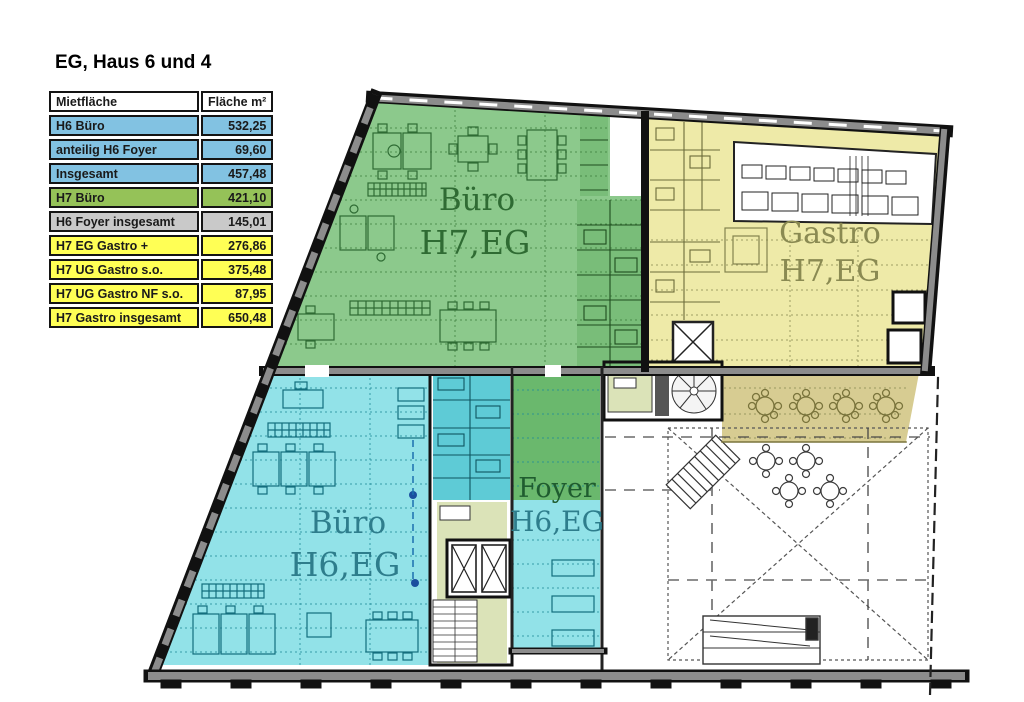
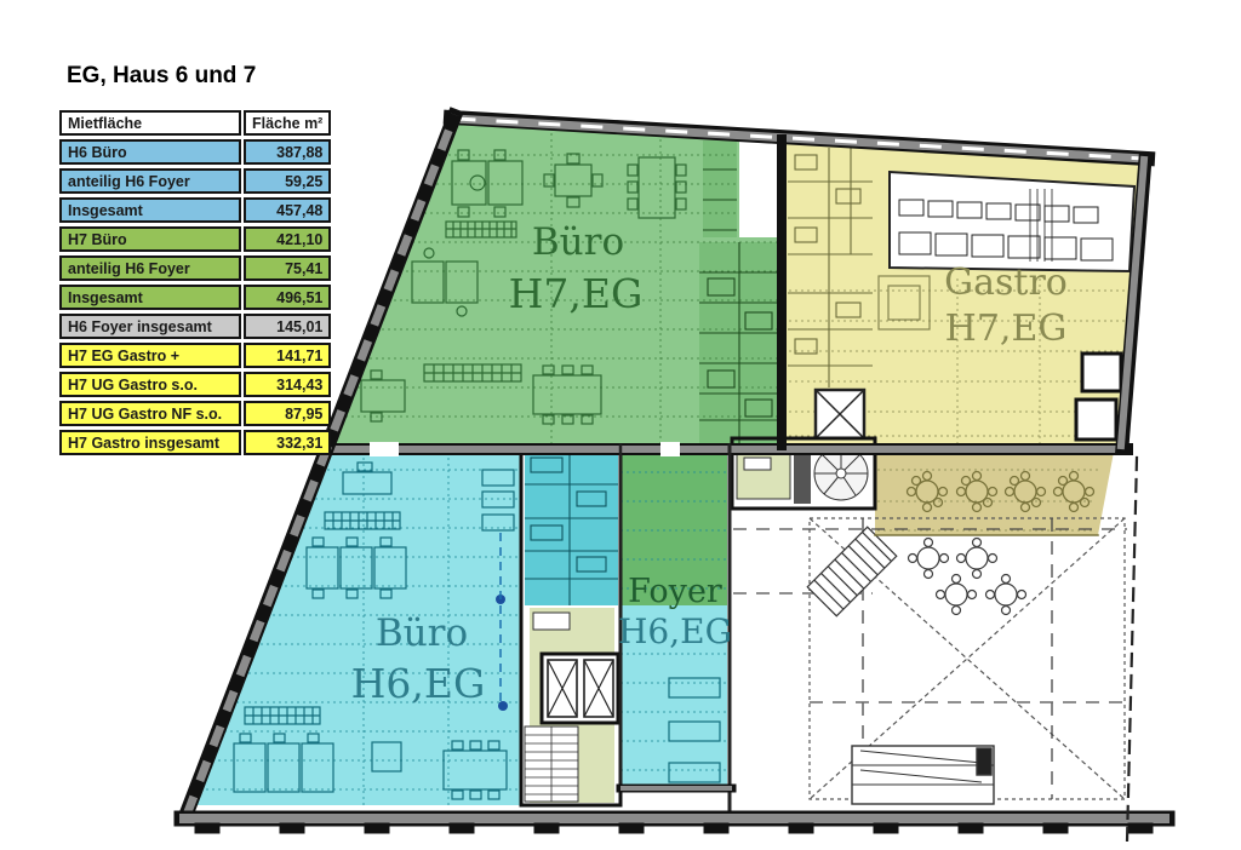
  Büro
  H7,EG
  Gastro
  H7,EG
  Büro
  H6,EG
  Foyer
  H6,EG
- EG, Haus 6 und 4
+ EG, Haus 6 und 7
  Mietfläche	Fläche m²
- H6 Büro	532,25
+ H6 Büro	387,88
- anteilig H6 Foyer	69,60
+ anteilig H6 Foyer	59,25
  Insgesamt	457,48
  H7 Büro	421,10
+ anteilig H6 Foyer	75,41
+ Insgesamt	496,51
  H6 Foyer insgesamt	145,01
- H7 EG Gastro +	276,86
+ H7 EG Gastro +	141,71
- H7 UG Gastro s.o.	375,48
+ H7 UG Gastro s.o.	314,43
  H7 UG Gastro NF s.o.	87,95
- H7 Gastro insgesamt	650,48
+ H7 Gastro insgesamt	332,31
